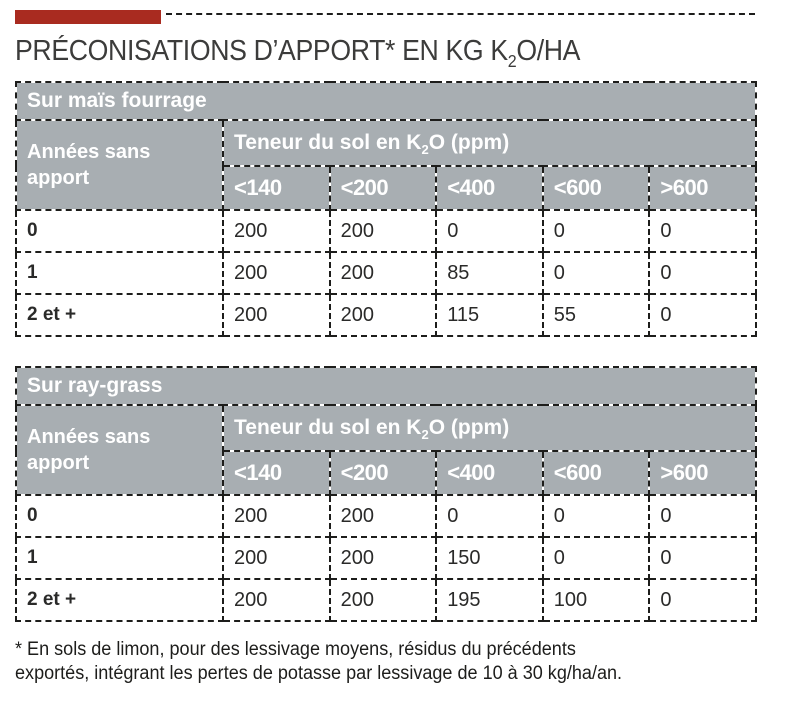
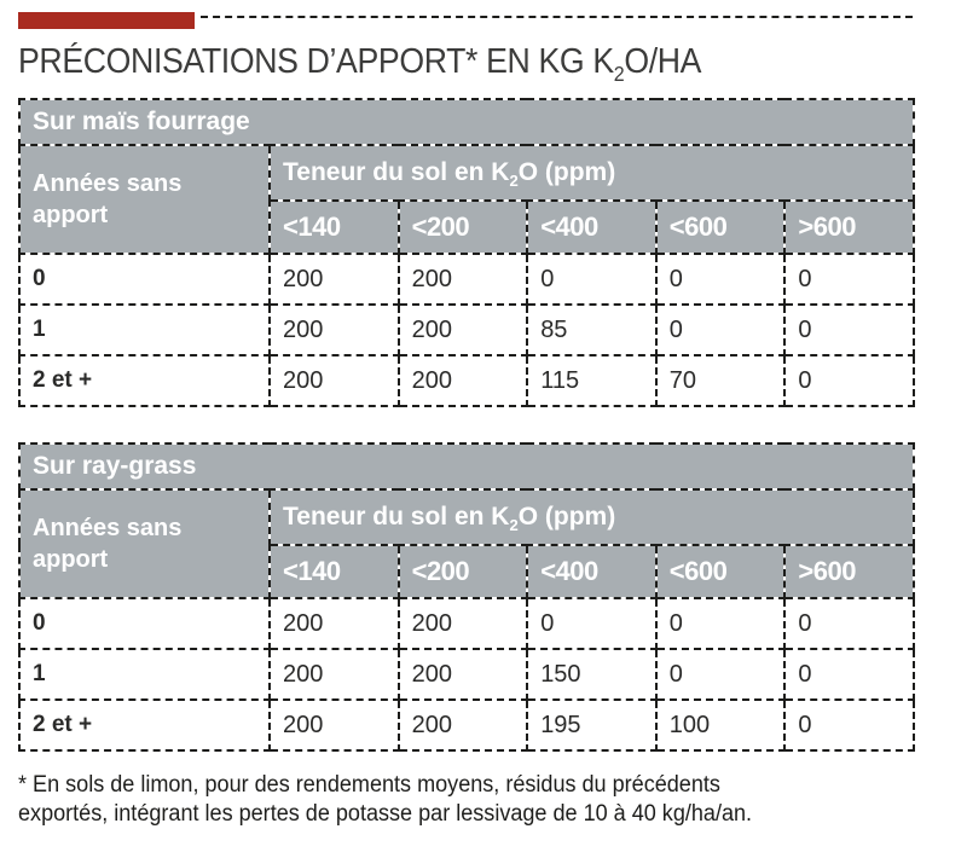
  PRÉCONISATIONS D’APPORT* EN KG K2O/HA
  Sur maïs fourrage
  Années sans apport	Teneur du sol en K2O (ppm)
  <140	<200	<400	<600	>600
  0	200	200	0	0	0
  1	200	200	85	0	0
- 2 et +	200	200	115	55	0
+ 2 et +	200	200	115	70	0
  Sur ray-grass
  Années sans apport	Teneur du sol en K2O (ppm)
  <140	<200	<400	<600	>600
  0	200	200	0	0	0
  1	200	200	150	0	0
  2 et +	200	200	195	100	0
- * En sols de limon, pour des lessivage moyens, résidus du précédents
+ * En sols de limon, pour des rendements moyens, résidus du précédents
- exportés, intégrant les pertes de potasse par lessivage de 10 à 30 kg/ha/an.
+ exportés, intégrant les pertes de potasse par lessivage de 10 à 40 kg/ha/an.
